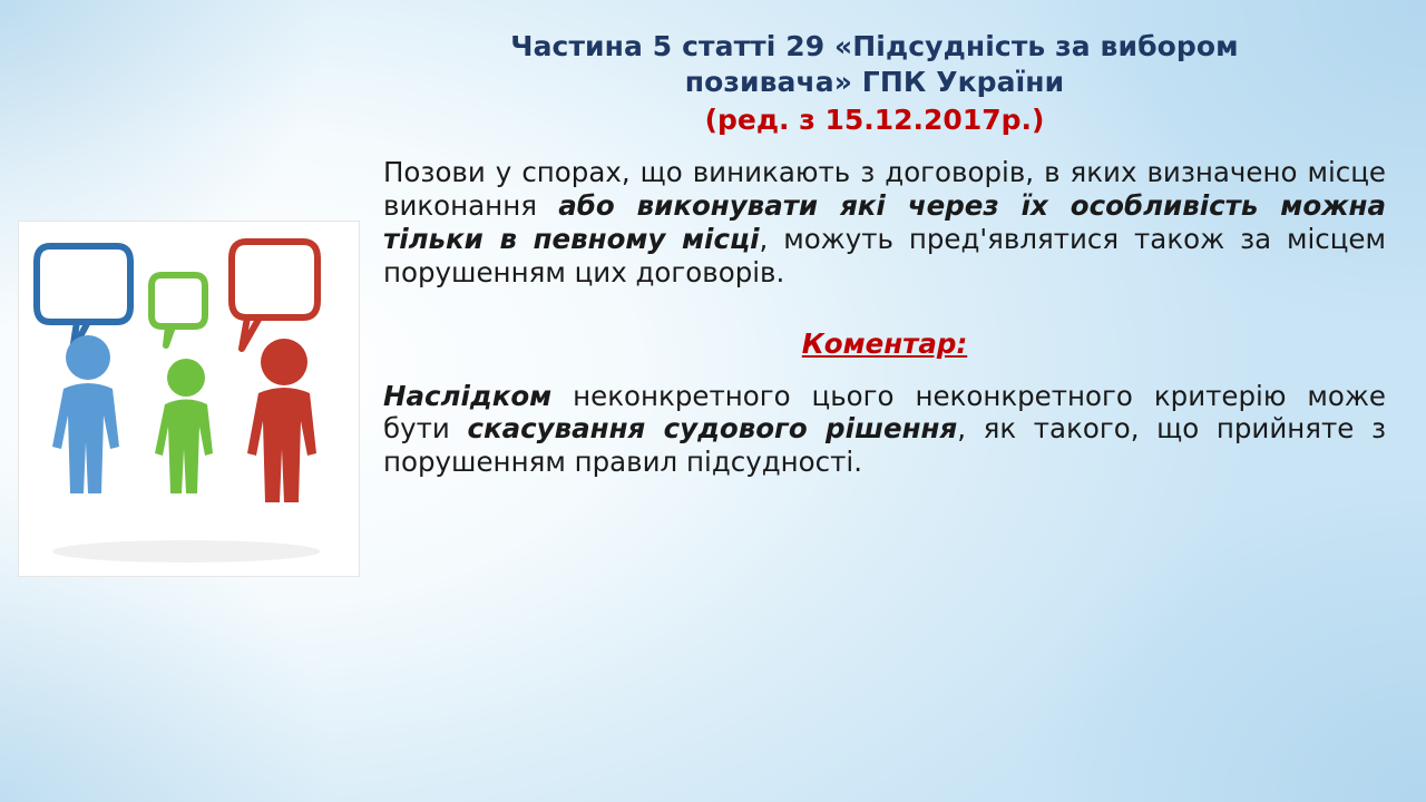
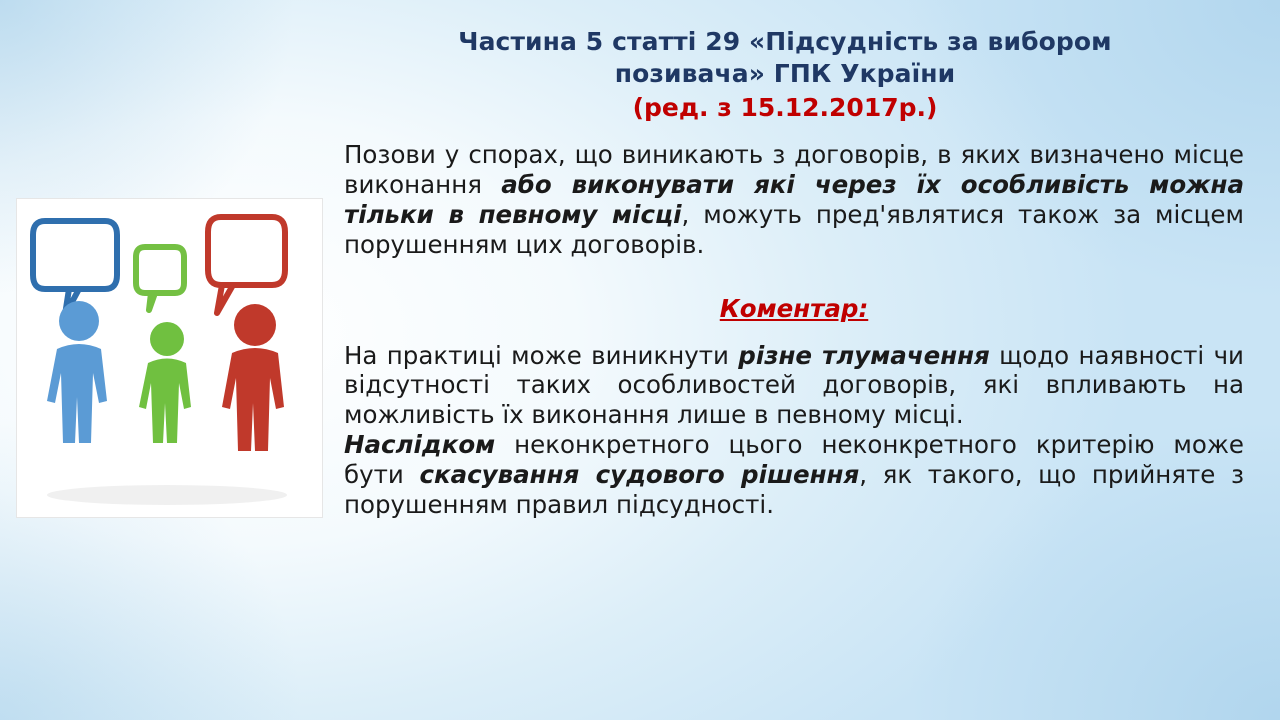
  Частина 5 статті 29 «Підсудність за вибором
  позивача» ГПК України
  (ред. з 15.12.2017р.)
  Позови у спорах, що виникають з договорів, в яких визначено місце виконання або виконувати які через їх особливість можна тільки в певному місці, можуть пред'являтися також за місцем порушенням цих договорів.
  Коментар:
+ На практиці може виникнути різне тлумачення щодо наявності чи відсутності таких особливостей договорів, які впливають на можливість їх виконання лише в певному місці.
  Наслідком неконкретного цього неконкретного критерію може бути скасування судового рішення, як такого, що прийняте з порушенням правил підсудності.
